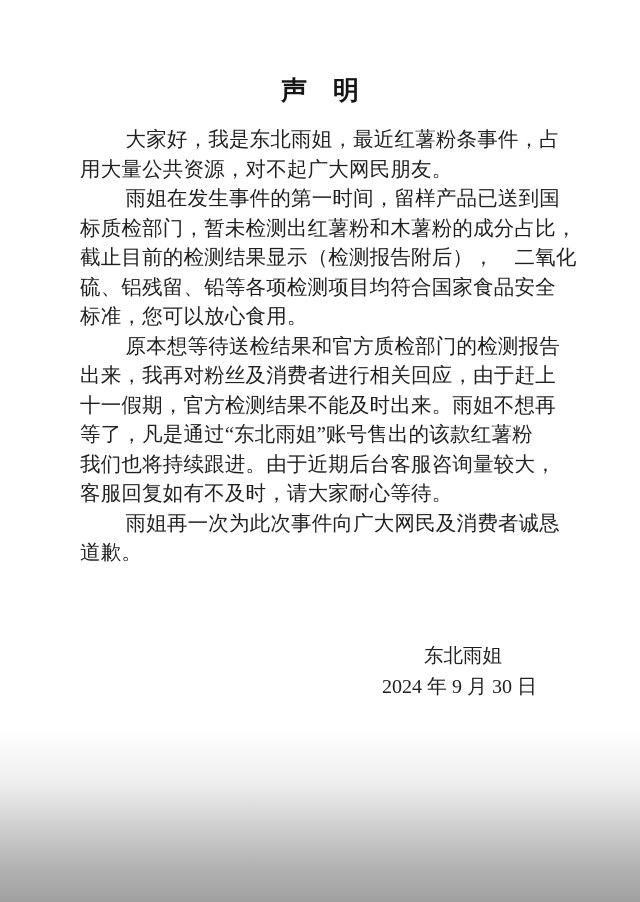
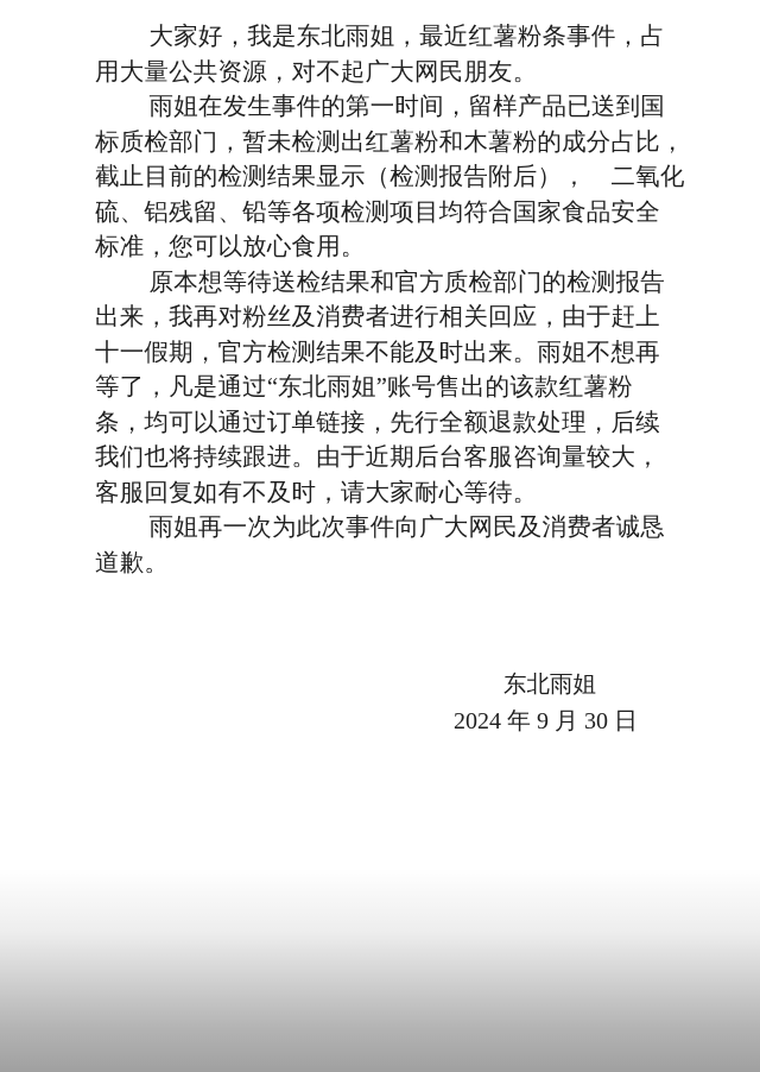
- 声 明
  大家好，我是东北雨姐，最近红薯粉条事件，占
  用大量公共资源，对不起广大网民朋友。
  雨姐在发生事件的第一时间，留样产品已送到国
  标质检部门，暂未检测出红薯粉和木薯粉的成分占比，
  截止目前的检测结果显示（检测报告附后）， 二氧化
  硫、铝残留、铅等各项检测项目均符合国家食品安全
  标准，您可以放心食用。
  原本想等待送检结果和官方质检部门的检测报告
  出来，我再对粉丝及消费者进行相关回应，由于赶上
  十一假期，官方检测结果不能及时出来。雨姐不想再
  等了，凡是通过“东北雨姐”账号售出的该款红薯粉
+ 条，均可以通过订单链接，先行全额退款处理，后续
  我们也将持续跟进。由于近期后台客服咨询量较大，
  客服回复如有不及时，请大家耐心等待。
  雨姐再一次为此次事件向广大网民及消费者诚恳
  道歉。
  东北雨姐
  2024 年 9 月 30 日
